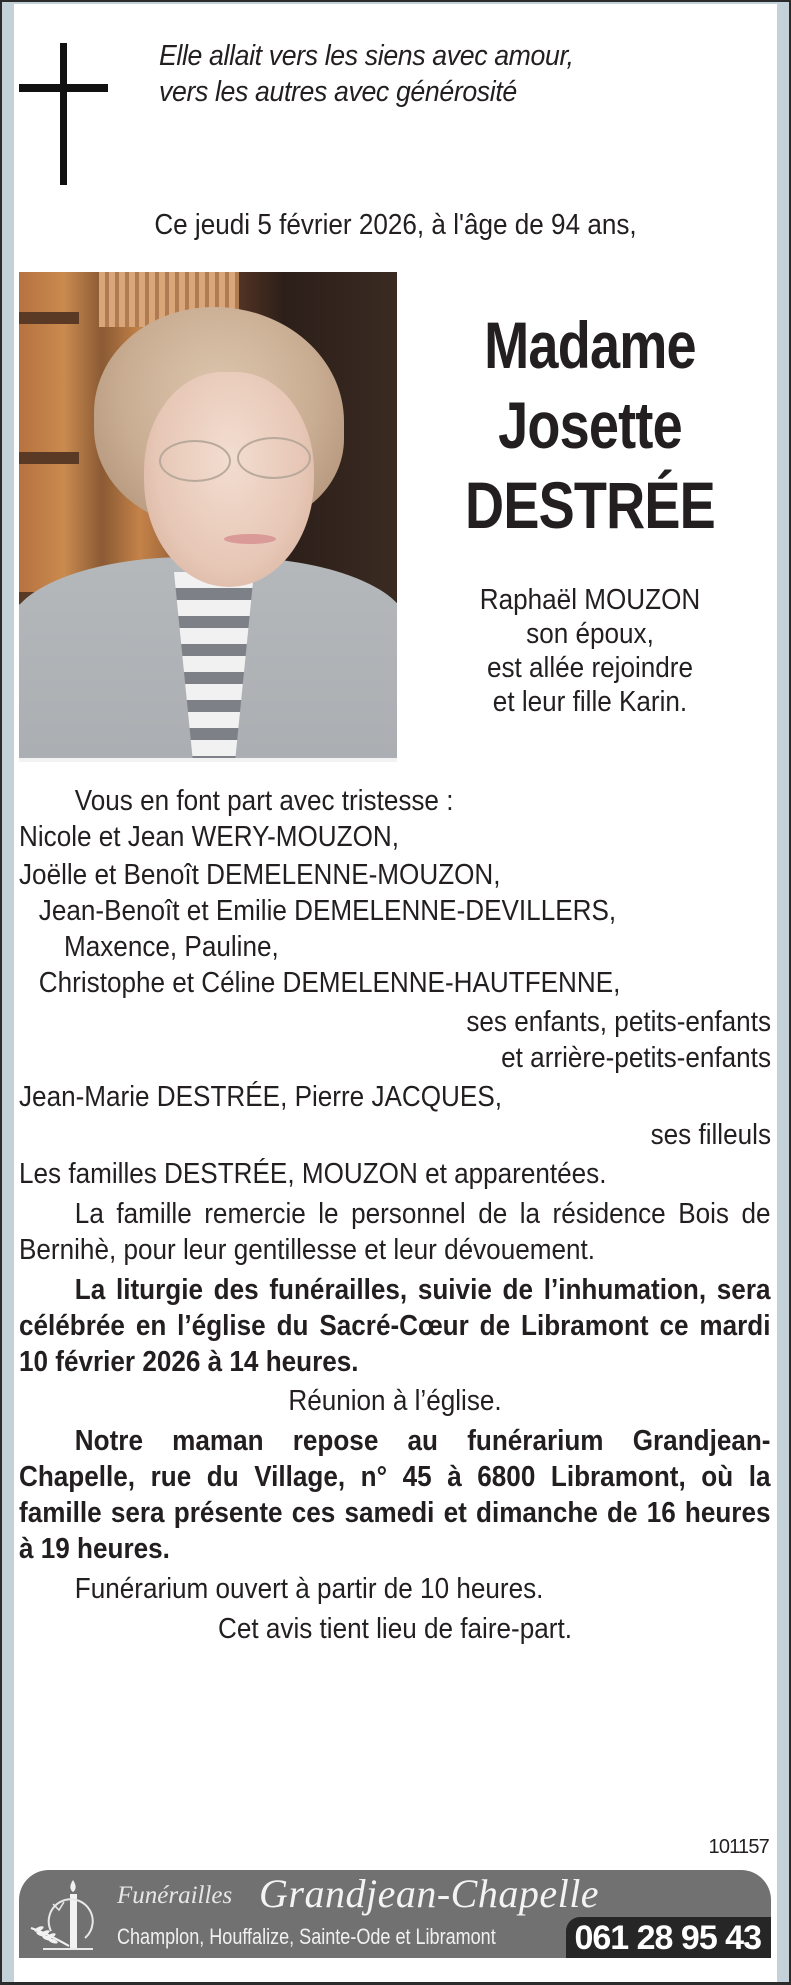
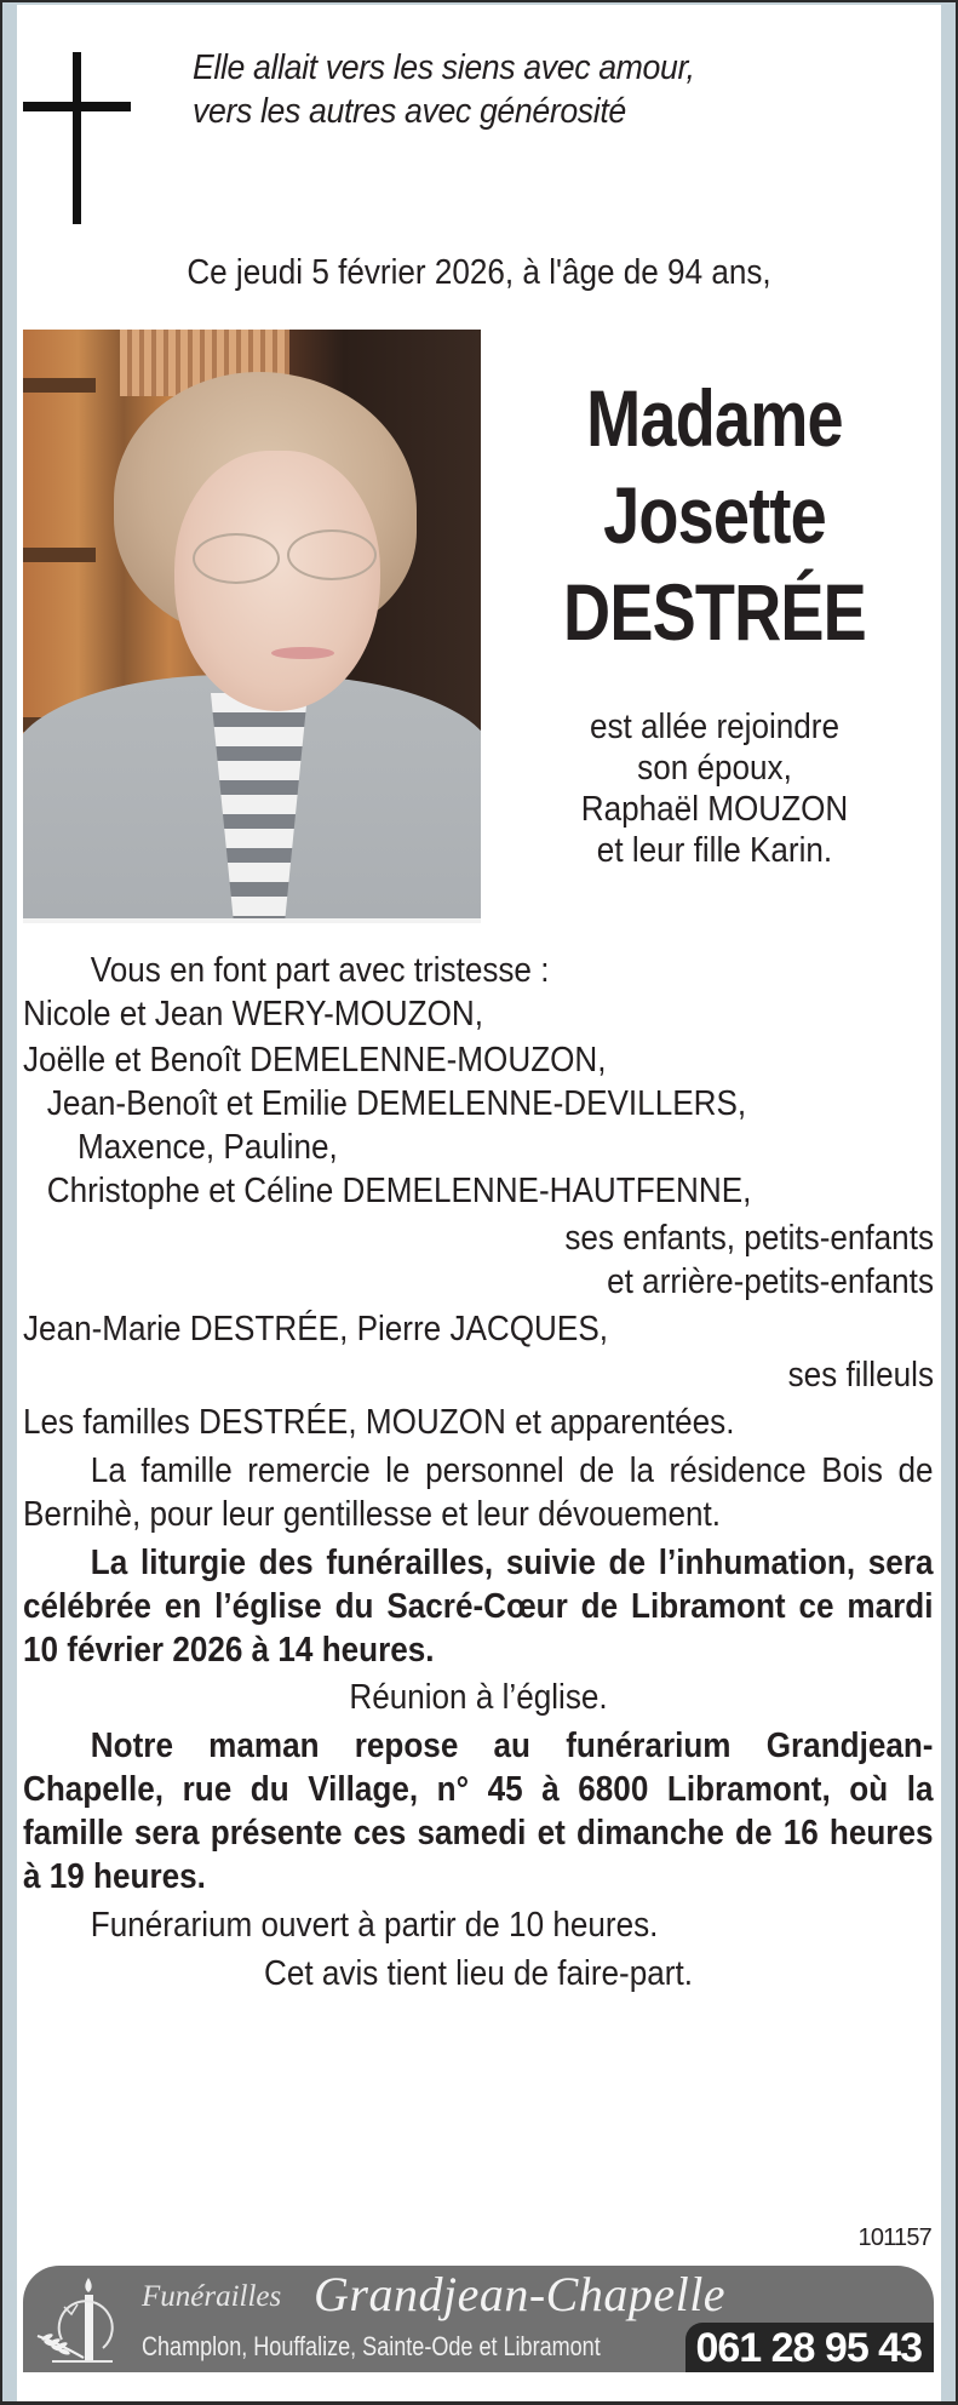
  Elle allait vers les siens avec amour,
  vers les autres avec générosité
  Ce jeudi 5 février 2026, à l'âge de 94 ans,
  Madame
  Josette
  DESTRÉE
- Raphaël MOUZON
+ est allée rejoindre
  son époux,
- est allée rejoindre
+ Raphaël MOUZON
  et leur fille Karin.
  Vous en font part avec tristesse :
  Nicole et Jean WERY-MOUZON,
  Joëlle et Benoît DEMELENNE-MOUZON,
  Jean-Benoît et Emilie DEMELENNE-DEVILLERS,
  Maxence, Pauline,
  Christophe et Céline DEMELENNE-HAUTFENNE,
  ses enfants, petits-enfants
  et arrière-petits-enfants
  Jean-Marie DESTRÉE, Pierre JACQUES,
  ses filleuls
  Les familles DESTRÉE, MOUZON et apparentées.
  La famille remercie le personnel de la résidence Bois de Bernihè, pour leur gentillesse et leur dévouement.
  La liturgie des funérailles, suivie de l’inhumation, sera célébrée en l’église du Sacré-Cœur de Libramont ce mardi 10 février 2026 à 14 heures.
  Réunion à l’église.
  Notre maman repose au funérarium Grandjean-Chapelle, rue du Village, n° 45 à 6800 Libramont, où la famille sera présente ces samedi et dimanche de 16 heures à 19 heures.
  Funérarium ouvert à partir de 10 heures.
  Cet avis tient lieu de faire-part.
  101157
  Funérailles
  Grandjean-Chapelle
  Champlon, Houffalize, Sainte-Ode et Libramont
  061 28 95 43
